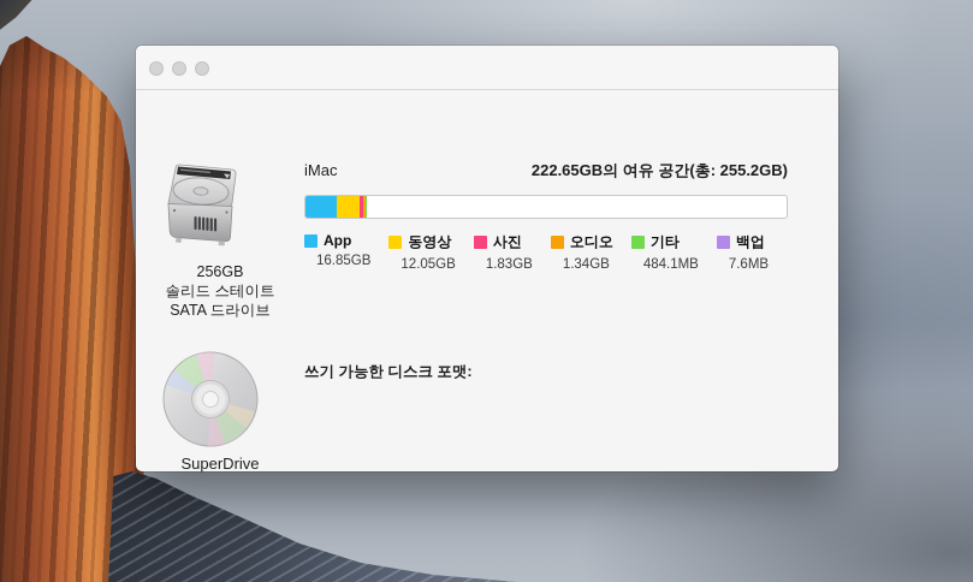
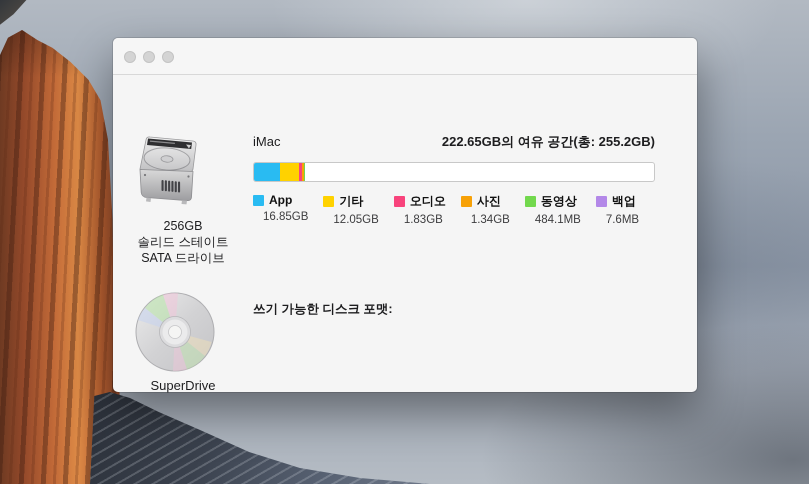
  256GB
  솔리드 스테이트
  SATA 드라이브
  SuperDrive
  iMac
  222.65GB의 여유 공간(총: 255.2GB)
  App
  16.85GB
- 동영상
+ 기타
  12.05GB
- 사진
+ 오디오
  1.83GB
- 오디오
+ 사진
  1.34GB
- 기타
+ 동영상
  484.1MB
  백업
  7.6MB
  쓰기 가능한 디스크 포맷:
